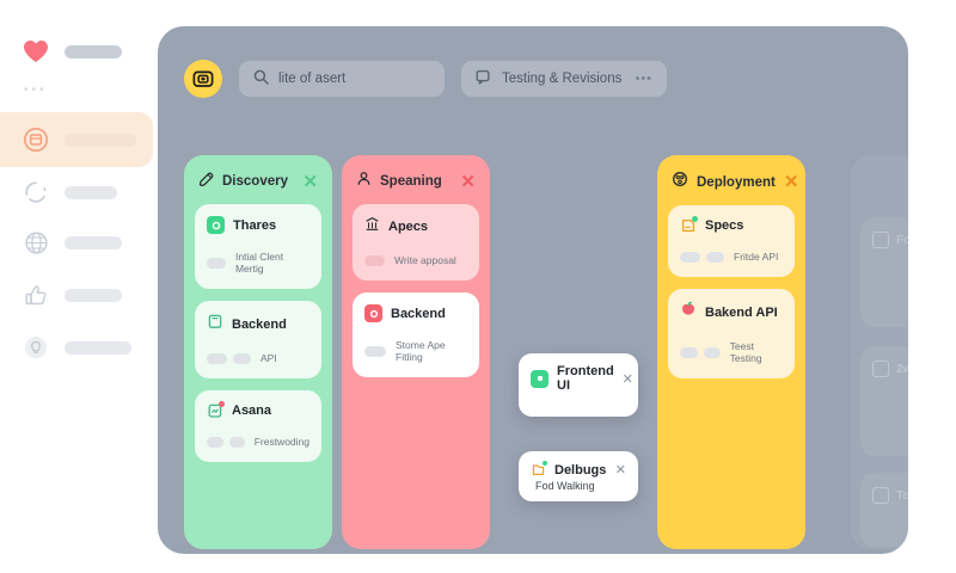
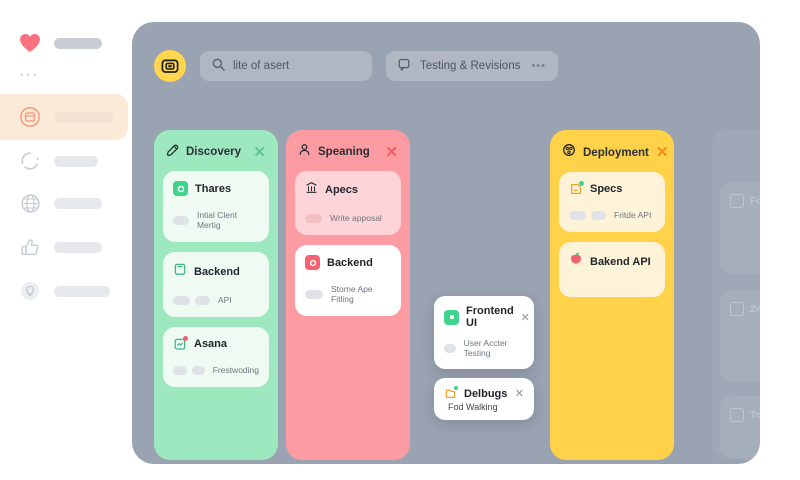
  •••
  lite of asert
  Testing & Revisions
  •••
  Discovery
  ✕
  Thares
  Intial Clent Mertig
  Backend
  API
  Asana
  Frestwoding
  Speaning
  ✕
  Apecs
  Write apposal
  Backend
  Stome Ape Fitling
  Deployment
  ✕
  Specs
  Fritde API
  Bakend API
- Teest Testing
  Frontend UI
  ✕
+ User Accter Testing
  Delbugs
  ✕
  Fod Walking
